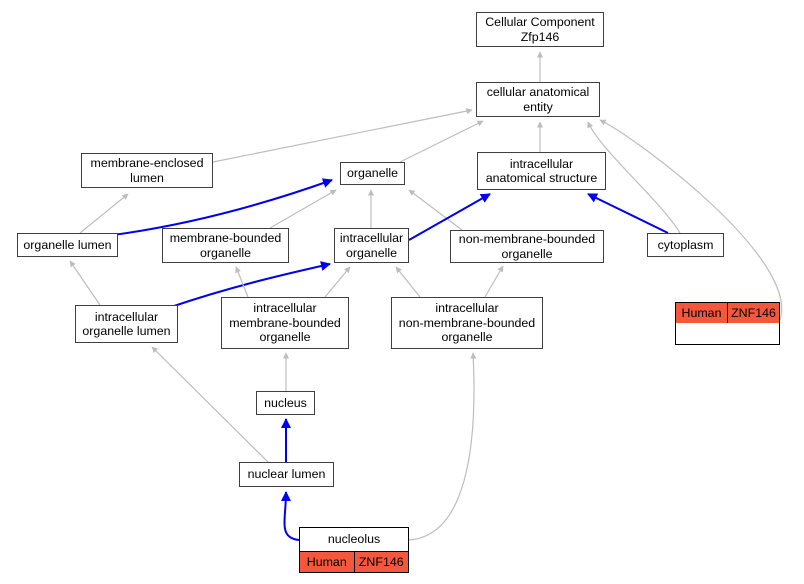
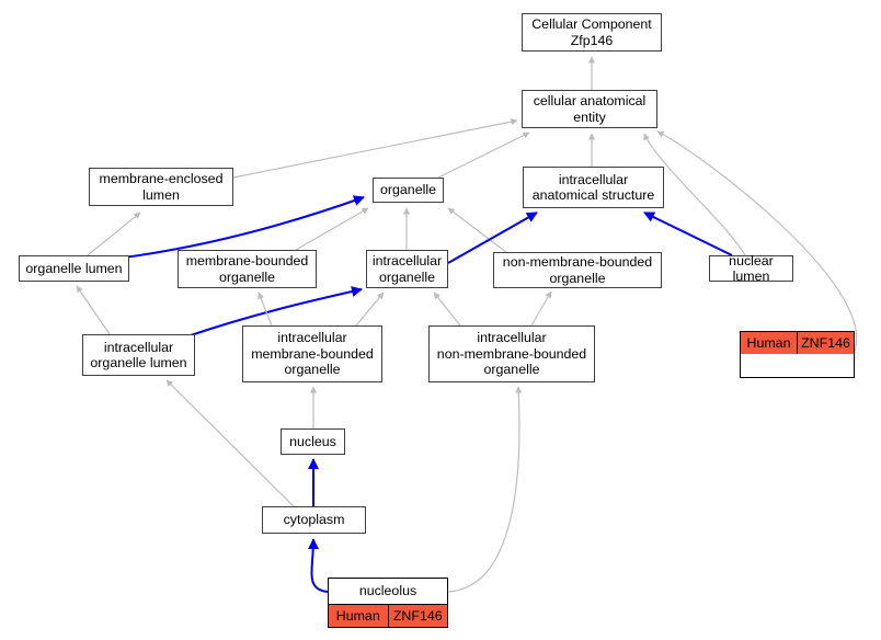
  Cellular Component
  Zfp146
  cellular anatomical
  entity
  membrane-enclosed
  lumen
  organelle
  intracellular
  anatomical structure
  organelle lumen
  membrane-bounded
  organelle
  intracellular
  organelle
  non-membrane-bounded
  organelle
- cytoplasm
+ nuclear lumen
  intracellular
  organelle lumen
  intracellular
  membrane-bounded
  organelle
  intracellular
  non-membrane-bounded
  organelle
  nucleus
- nuclear lumen
+ cytoplasm
  Human
  ZNF146
  nucleolus
  Human
  ZNF146
